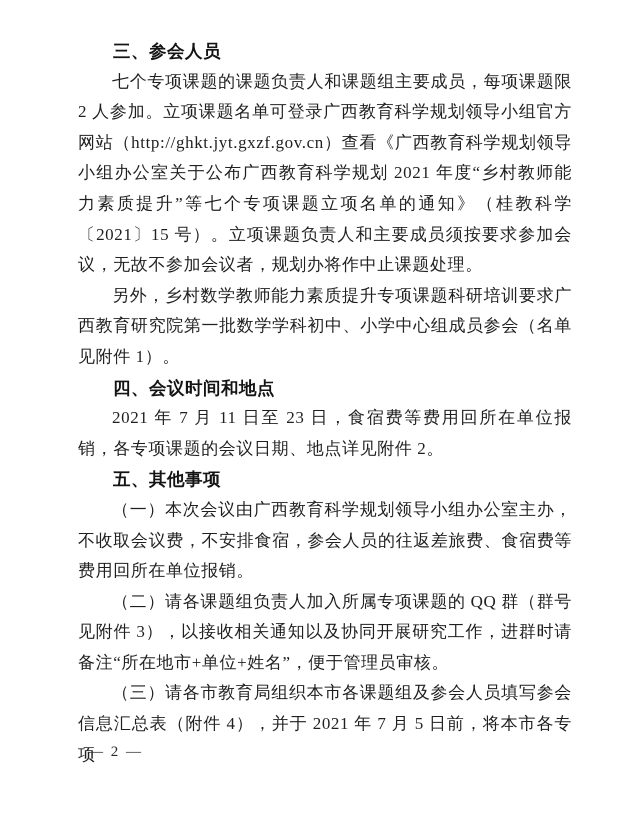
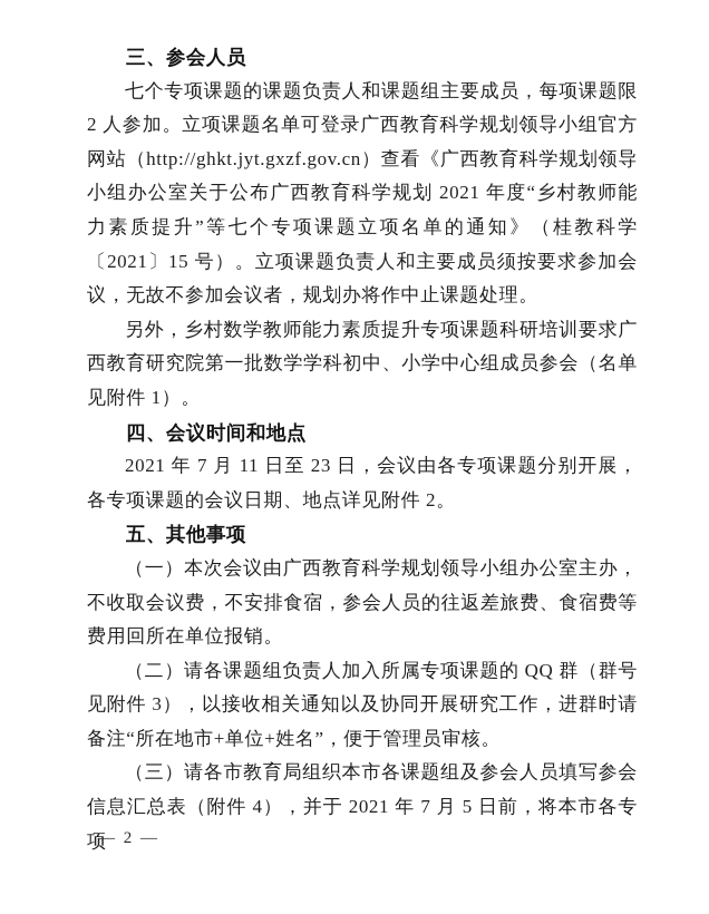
  三、参会人员
  七个专项课题的课题负责人和课题组主要成员，每项课题限 2 人参加。立项课题名单可登录广西教育科学规划领导小组官方网站（http://ghkt.jyt.gxzf.gov.cn）查看《广西教育科学规划领导小组办公室关于公布广西教育科学规划 2021 年度“乡村教师能力素质提升”等七个专项课题立项名单的通知》（桂教科学〔2021〕15 号）。立项课题负责人和主要成员须按要求参加会议，无故不参加会议者，规划办将作中止课题处理。
  另外，乡村数学教师能力素质提升专项课题科研培训要求广西教育研究院第一批数学学科初中、小学中心组成员参会（名单见附件 1）。
  四、会议时间和地点
- 2021 年 7 月 11 日至 23 日，食宿费等费用回所在单位报销，各专项课题的会议日期、地点详见附件 2。
+ 2021 年 7 月 11 日至 23 日，会议由各专项课题分别开展，各专项课题的会议日期、地点详见附件 2。
  五、其他事项
  （一）本次会议由广西教育科学规划领导小组办公室主办，不收取会议费，不安排食宿，参会人员的往返差旅费、食宿费等费用回所在单位报销。
  （二）请各课题组负责人加入所属专项课题的 QQ 群（群号见附件 3），以接收相关通知以及协同开展研究工作，进群时请备注“所在地市+单位+姓名”，便于管理员审核。
  （三）请各市教育局组织本市各课题组及参会人员填写参会信息汇总表（附件 4），并于 2021 年 7 月 5 日前，将本市各专项
  — 2 —
